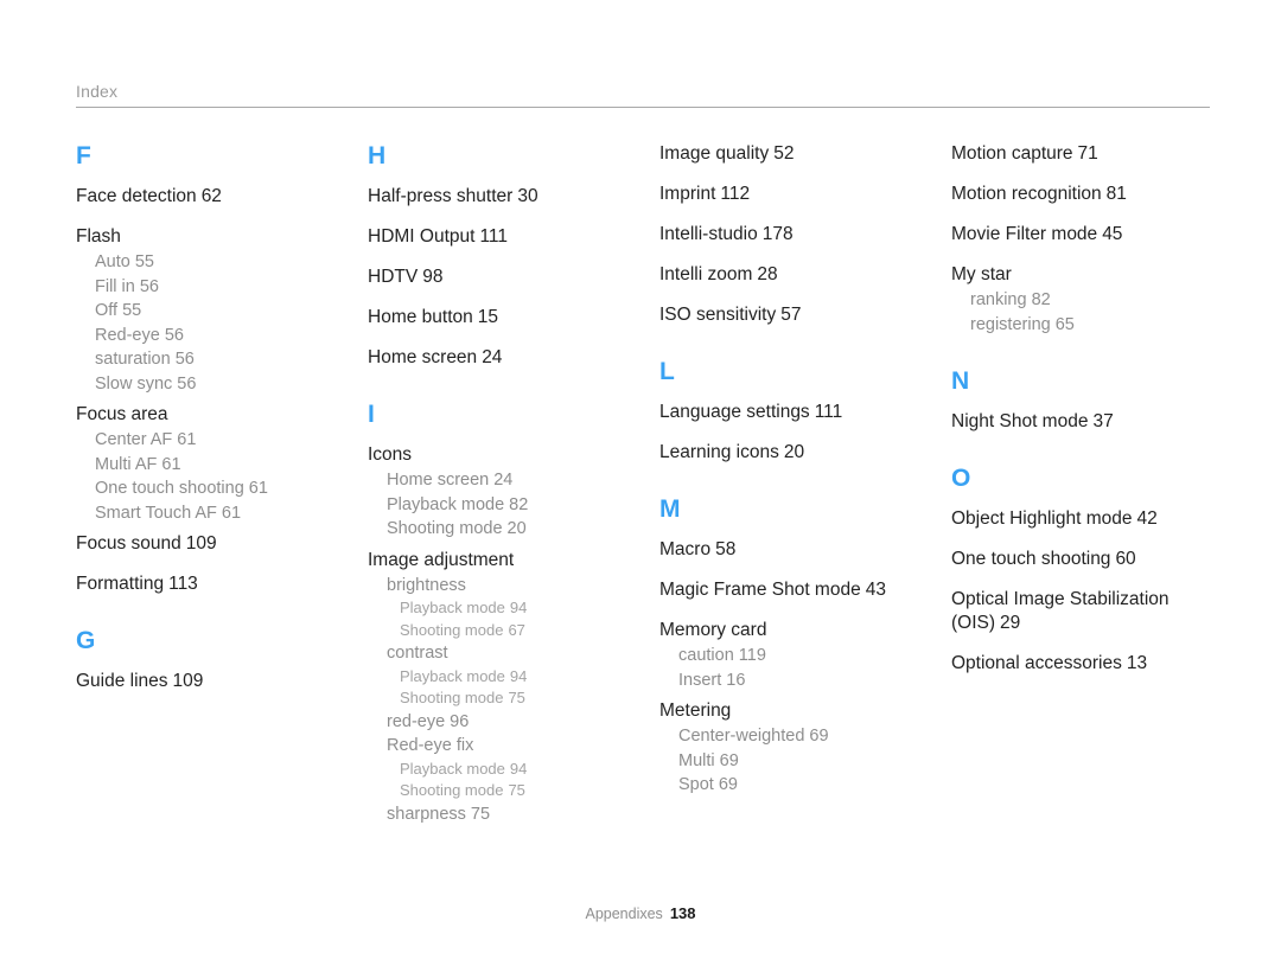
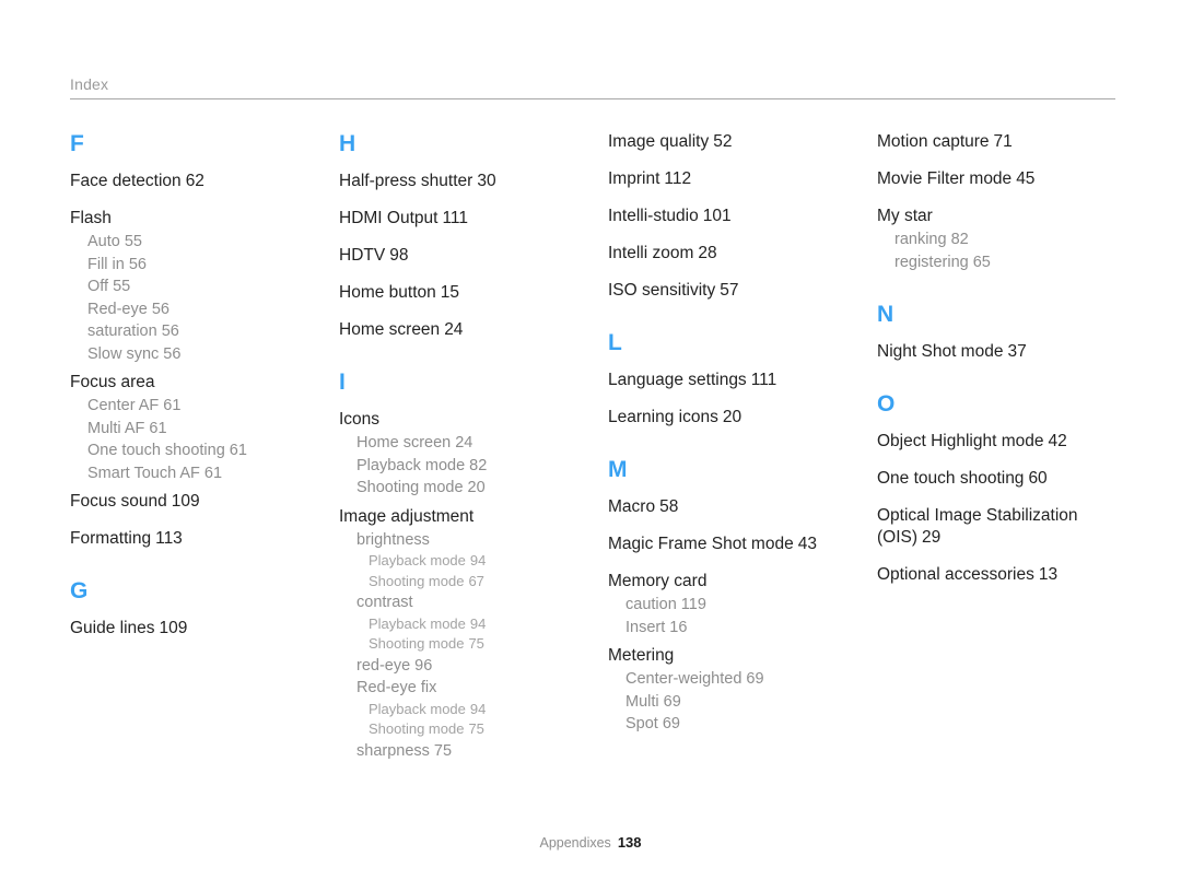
  Index
  F
  Face detection 62
  Flash
  Auto 55
  Fill in 56
  Off 55
  Red-eye 56
  saturation 56
  Slow sync 56
  Focus area
  Center AF 61
  Multi AF 61
  One touch shooting 61
  Smart Touch AF 61
  Focus sound 109
  Formatting 113
  G
  Guide lines 109
  H
  Half-press shutter 30
  HDMI Output 111
  HDTV 98
  Home button 15
  Home screen 24
  I
  Icons
  Home screen 24
  Playback mode 82
  Shooting mode 20
  Image adjustment
  brightness
  Playback mode 94
  Shooting mode 67
  contrast
  Playback mode 94
  Shooting mode 75
  red-eye 96
  Red-eye fix
  Playback mode 94
  Shooting mode 75
  sharpness 75
  Image quality 52
  Imprint 112
- Intelli-studio 178
+ Intelli-studio 101
  Intelli zoom 28
  ISO sensitivity 57
  L
  Language settings 111
  Learning icons 20
  M
  Macro 58
  Magic Frame Shot mode 43
  Memory card
  caution 119
  Insert 16
  Metering
  Center-weighted 69
  Multi 69
  Spot 69
  Motion capture 71
- Motion recognition 81
  Movie Filter mode 45
  My star
  ranking 82
  registering 65
  N
  Night Shot mode 37
  O
  Object Highlight mode 42
  One touch shooting 60
  Optical Image Stabilization (OIS) 29
  Optional accessories 13
  Appendixes 138
